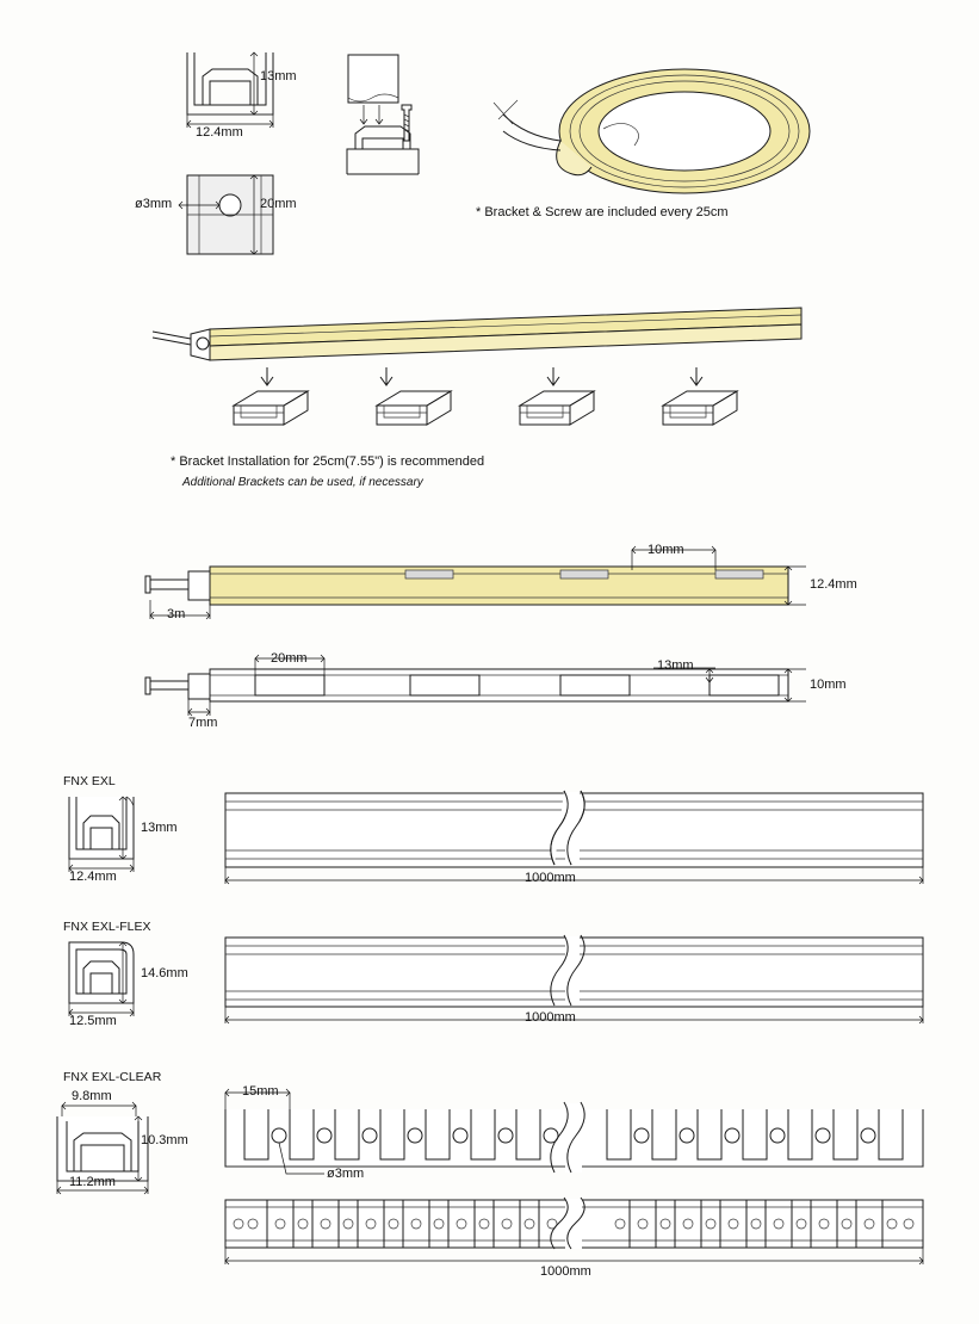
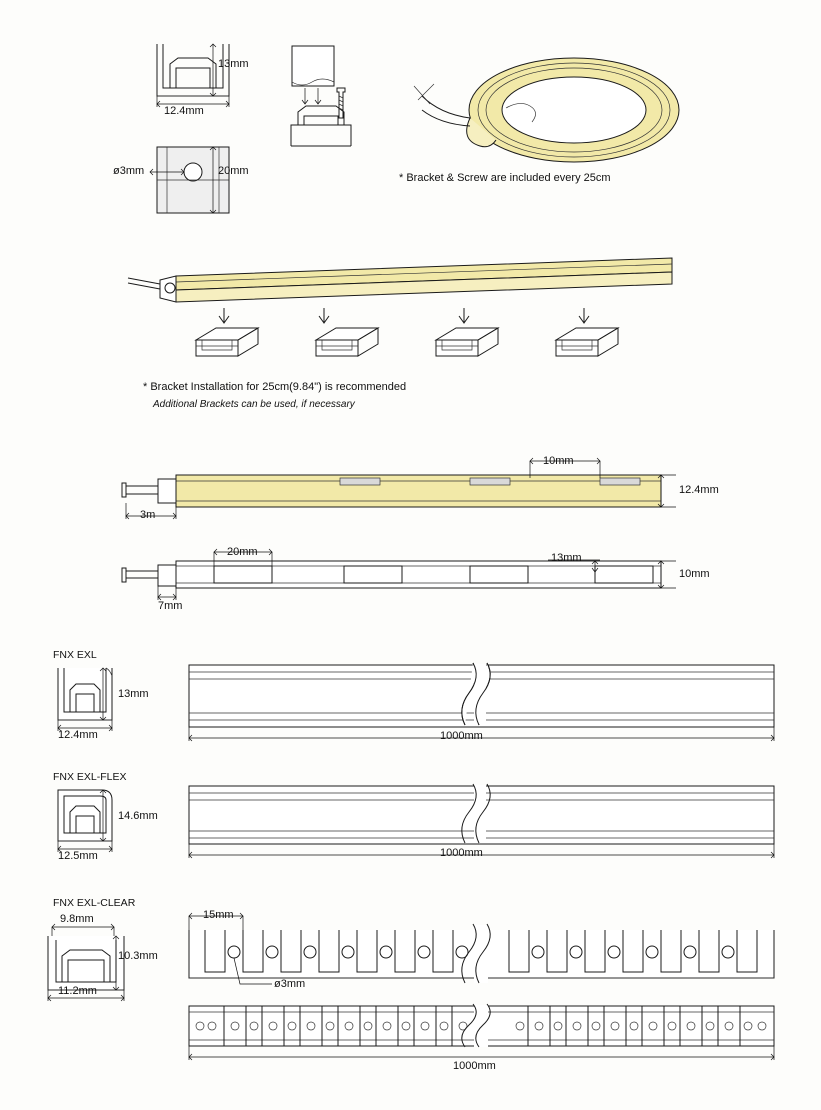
  13mm
  12.4mm
  ø3mm
  20mm
  * Bracket & Screw are included every 25cm
- * Bracket Installation for 25cm(7.55") is recommended
+ * Bracket Installation for 25cm(9.84") is recommended
  Additional Brackets can be used, if necessary
  10mm
  12.4mm
  3m
  20mm
  13mm
  10mm
  7mm
  FNX EXL
  13mm
  12.4mm
  1000mm
  FNX EXL-FLEX
  14.6mm
  12.5mm
  1000mm
  FNX EXL-CLEAR
  9.8mm
  10.3mm
  11.2mm
  15mm
  ø3mm
  1000mm
